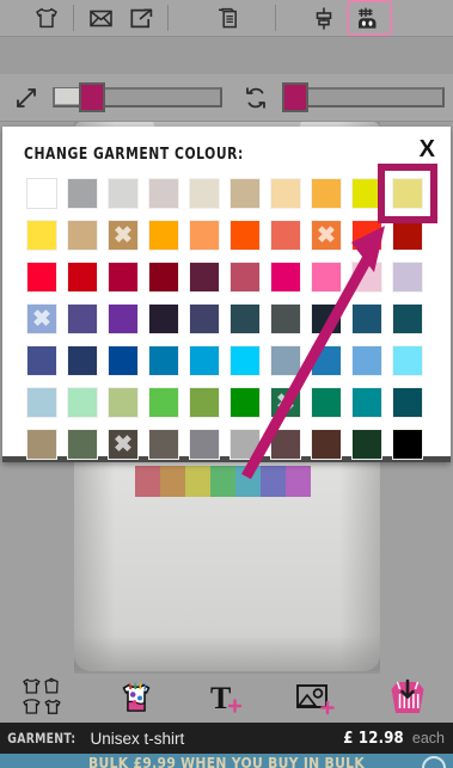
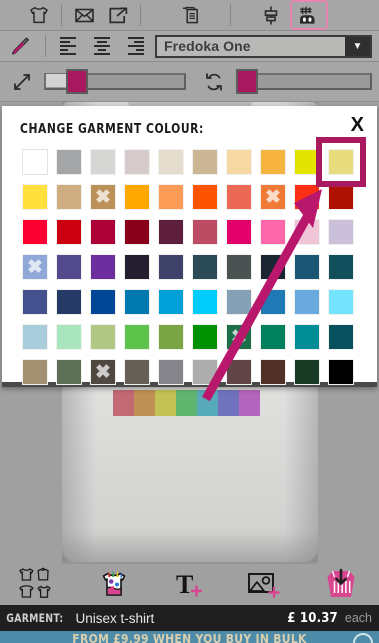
+ Fredoka One
+ ▼
  CHANGE GARMENT COLOUR:
  X
  ✖
  ✖
  ✖
  ✖
  T
  GARMENT:
  Unisex t-shirt
- £ 12.98
+ £ 10.37
  each
- BULK £9.99 WHEN YOU BUY IN BULK
+ FROM £9.99 WHEN YOU BUY IN BULK
